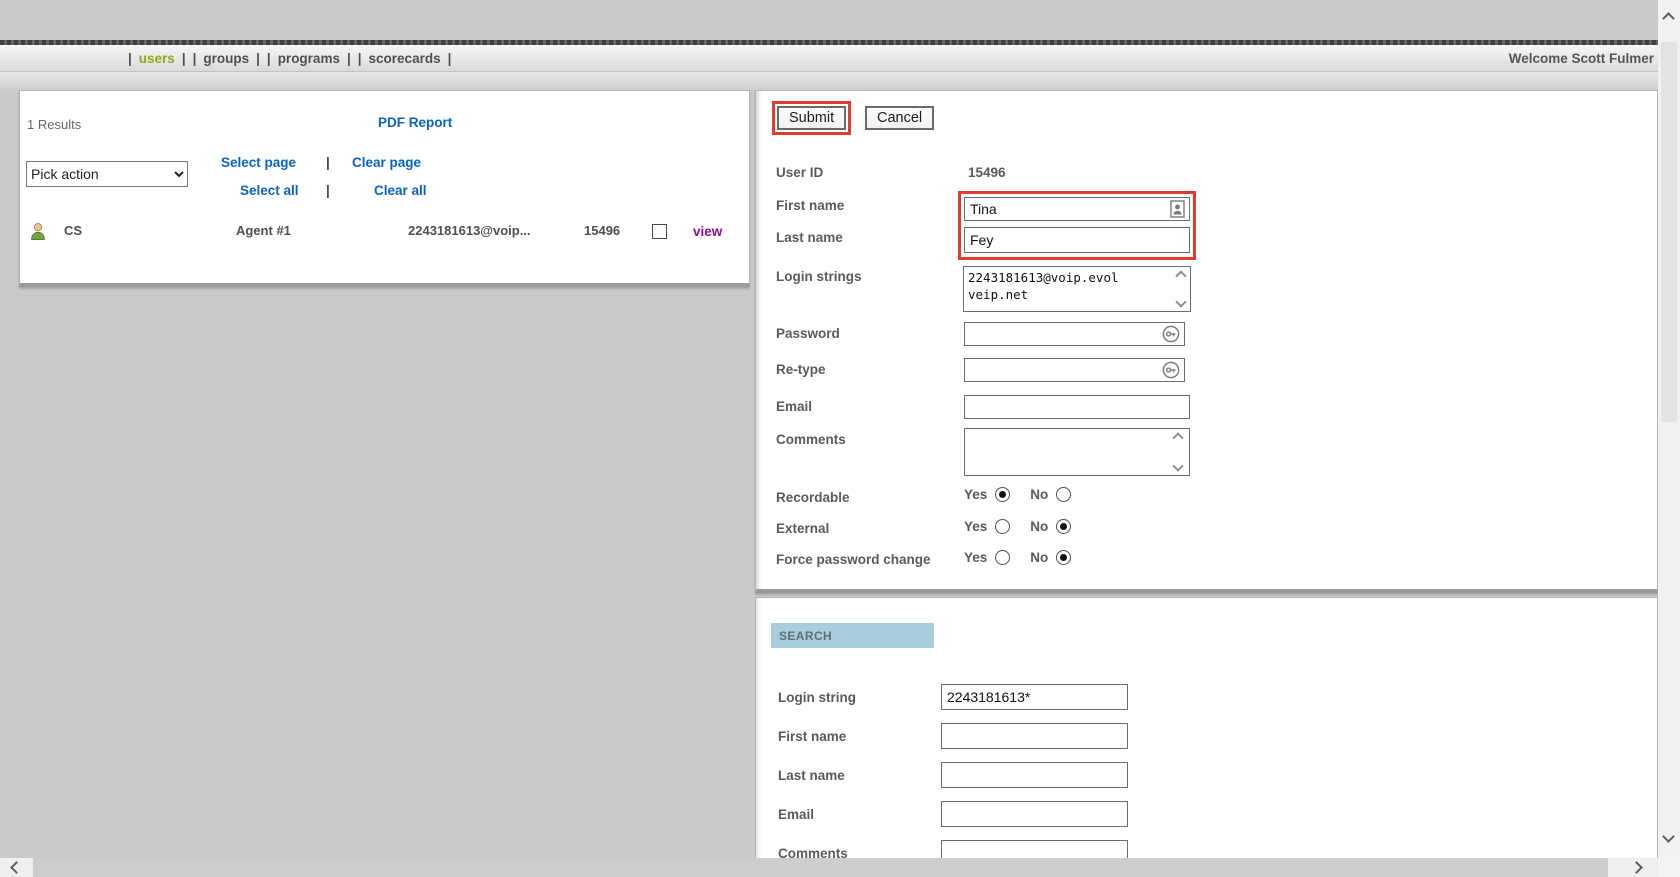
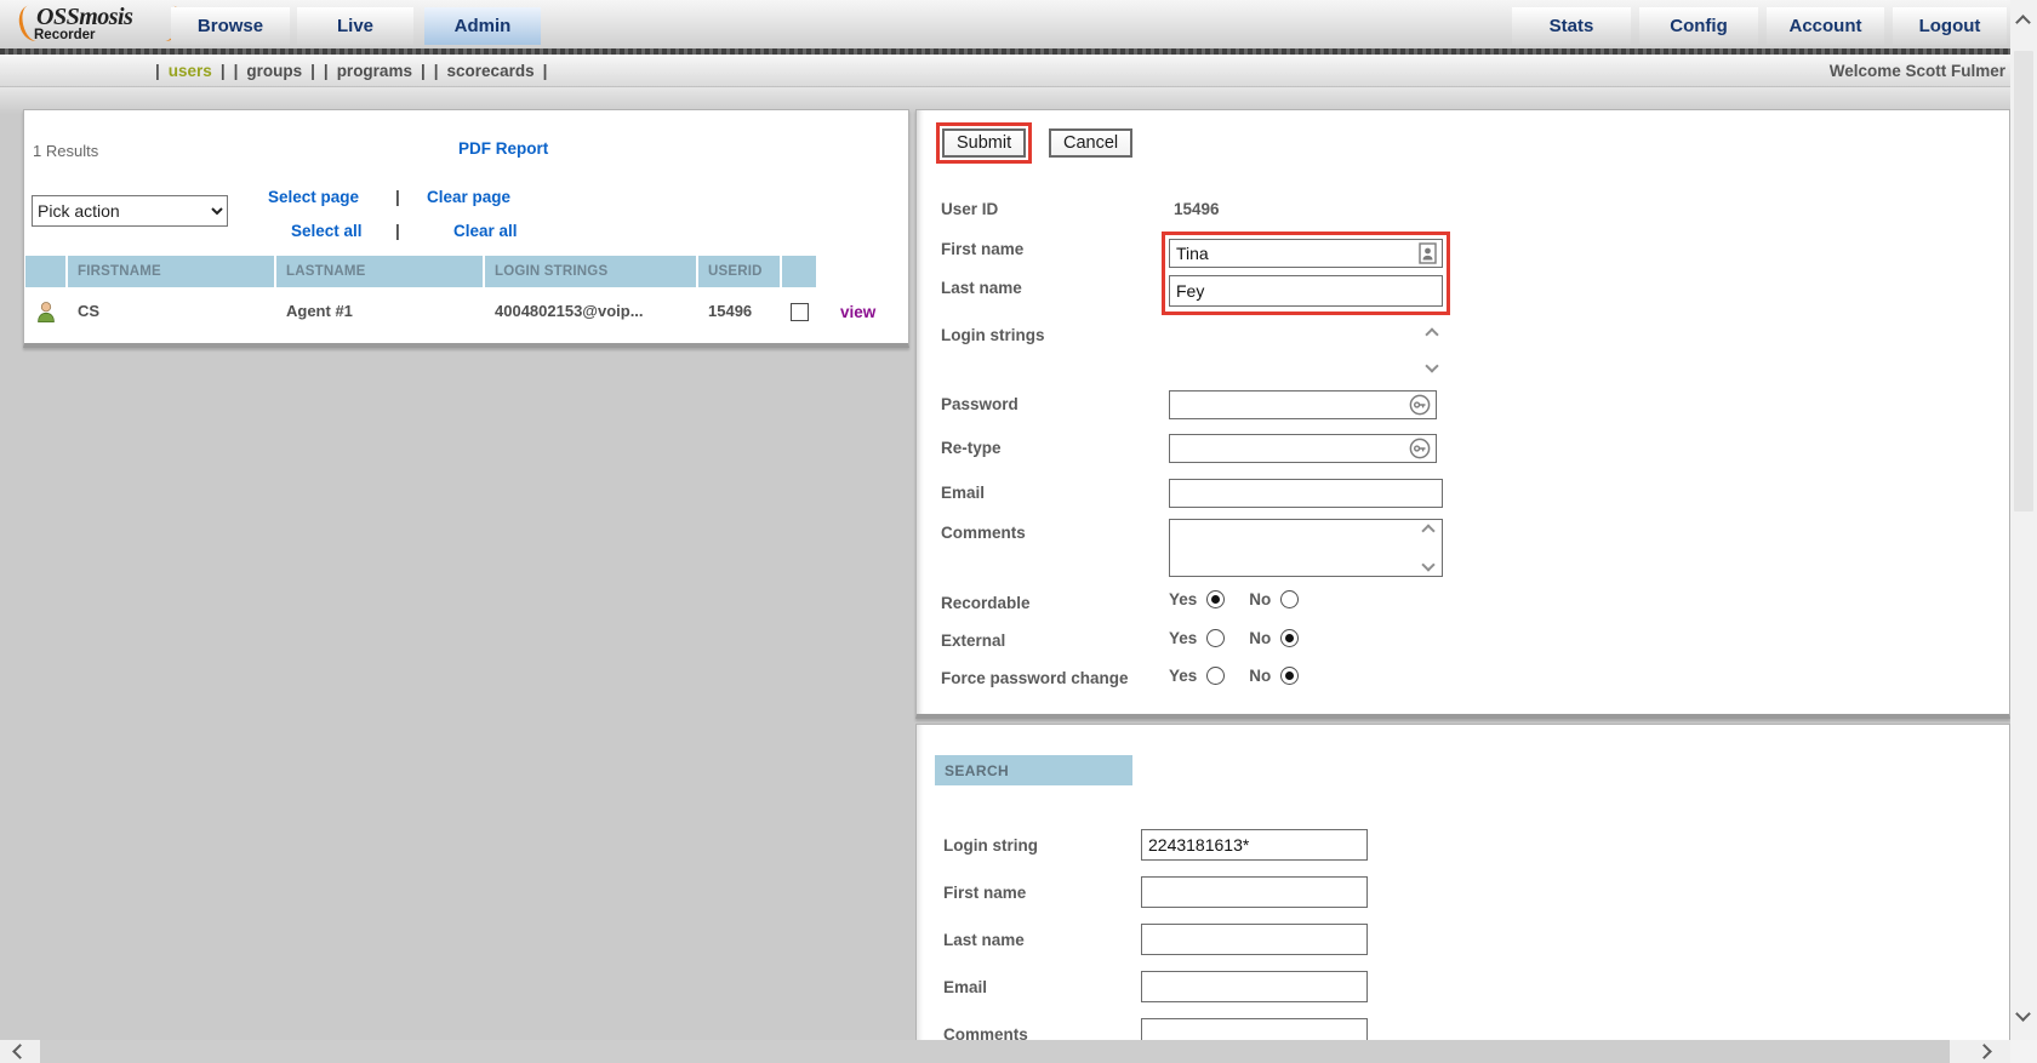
+ OSSmosis
+ Recorder
+ Browse
+ Live
+ Admin
+ Stats
+ Config
+ Account
+ Logout
  |
  users
  |
  |
  groups
  |
  |
  programs
  |
  |
  scorecards
  |
  Welcome Scott Fulmer
  1 Results
  PDF Report
  Pick action
  Select page
  |
  Clear page
  Select all
  |
  Clear all
+ FIRSTNAME
+ LASTNAME
+ LOGIN STRINGS
+ USERID
  CS
  Agent #1
- 2243181613@voip...
+ 4004802153@voip...
  15496
  view
  Submit
  Cancel
  User ID
  15496
  First name
  Tina
  Last name
  Fey
  Login strings
- 2243181613@voip.evol
- veip.net
  Password
  Re-type
  Email
  Comments
  Recordable
  Yes
  No
  External
  Yes
  No
  Force password change
  Yes
  No
  SEARCH
  Login string
  2243181613*
  First name
  Last name
  Email
  Comments
